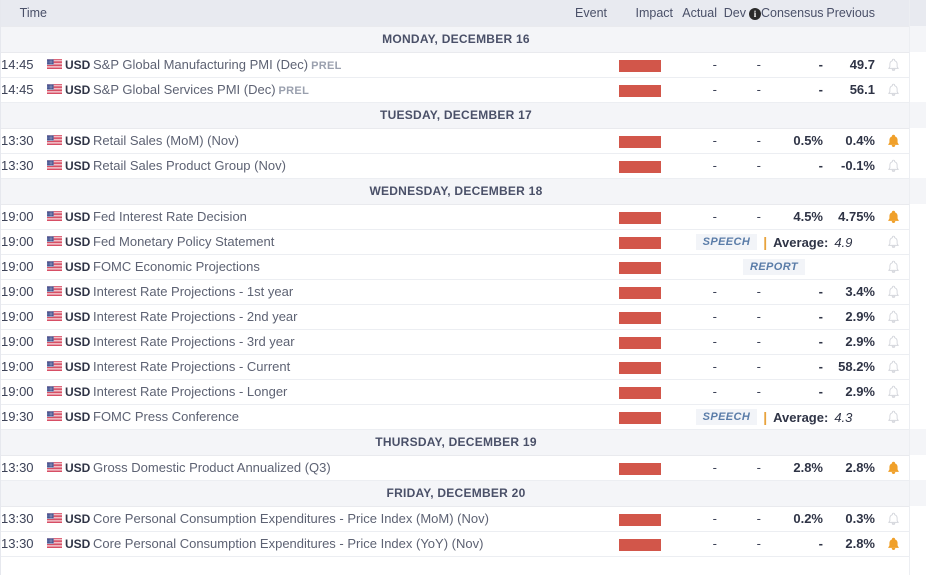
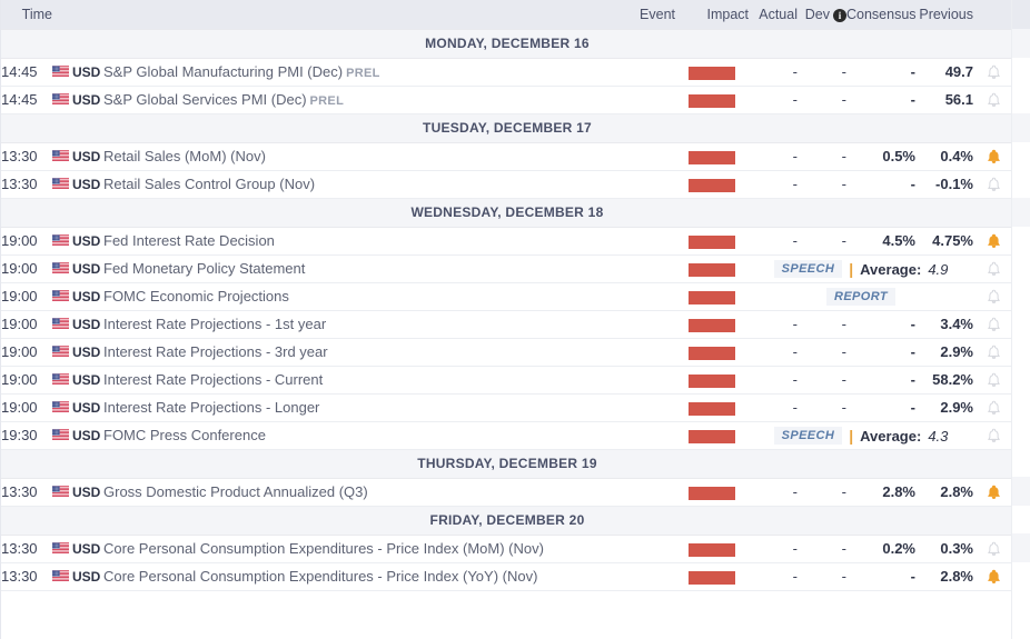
  Time	Event	Impact	Actual	Dev i	Consensus	Previous
  MONDAY, DECEMBER 16
  14:45	USD	S&P Global Manufacturing PMI (Dec) PREL		-	-	-	49.7
  14:45	USD	S&P Global Services PMI (Dec) PREL		-	-	-	56.1
  TUESDAY, DECEMBER 17
  13:30	USD	Retail Sales (MoM) (Nov)		-	-	0.5%	0.4%
- 13:30	USD	Retail Sales Product Group (Nov)		-	-	-	-0.1%
+ 13:30	USD	Retail Sales Control Group (Nov)		-	-	-	-0.1%
  WEDNESDAY, DECEMBER 18
  19:00	USD	Fed Interest Rate Decision		-	-	4.5%	4.75%
  19:00	USD	Fed Monetary Policy Statement		SPEECH | Average: 4.9
  19:00	USD	FOMC Economic Projections		REPORT
  19:00	USD	Interest Rate Projections - 1st year		-	-	-	3.4%
- 19:00	USD	Interest Rate Projections - 2nd year		-	-	-	2.9%
  19:00	USD	Interest Rate Projections - 3rd year		-	-	-	2.9%
  19:00	USD	Interest Rate Projections - Current		-	-	-	58.2%
  19:00	USD	Interest Rate Projections - Longer		-	-	-	2.9%
  19:30	USD	FOMC Press Conference		SPEECH | Average: 4.3
  THURSDAY, DECEMBER 19
  13:30	USD	Gross Domestic Product Annualized (Q3)		-	-	2.8%	2.8%
  FRIDAY, DECEMBER 20
  13:30	USD	Core Personal Consumption Expenditures - Price Index (MoM) (Nov)		-	-	0.2%	0.3%
  13:30	USD	Core Personal Consumption Expenditures - Price Index (YoY) (Nov)		-	-	-	2.8%
